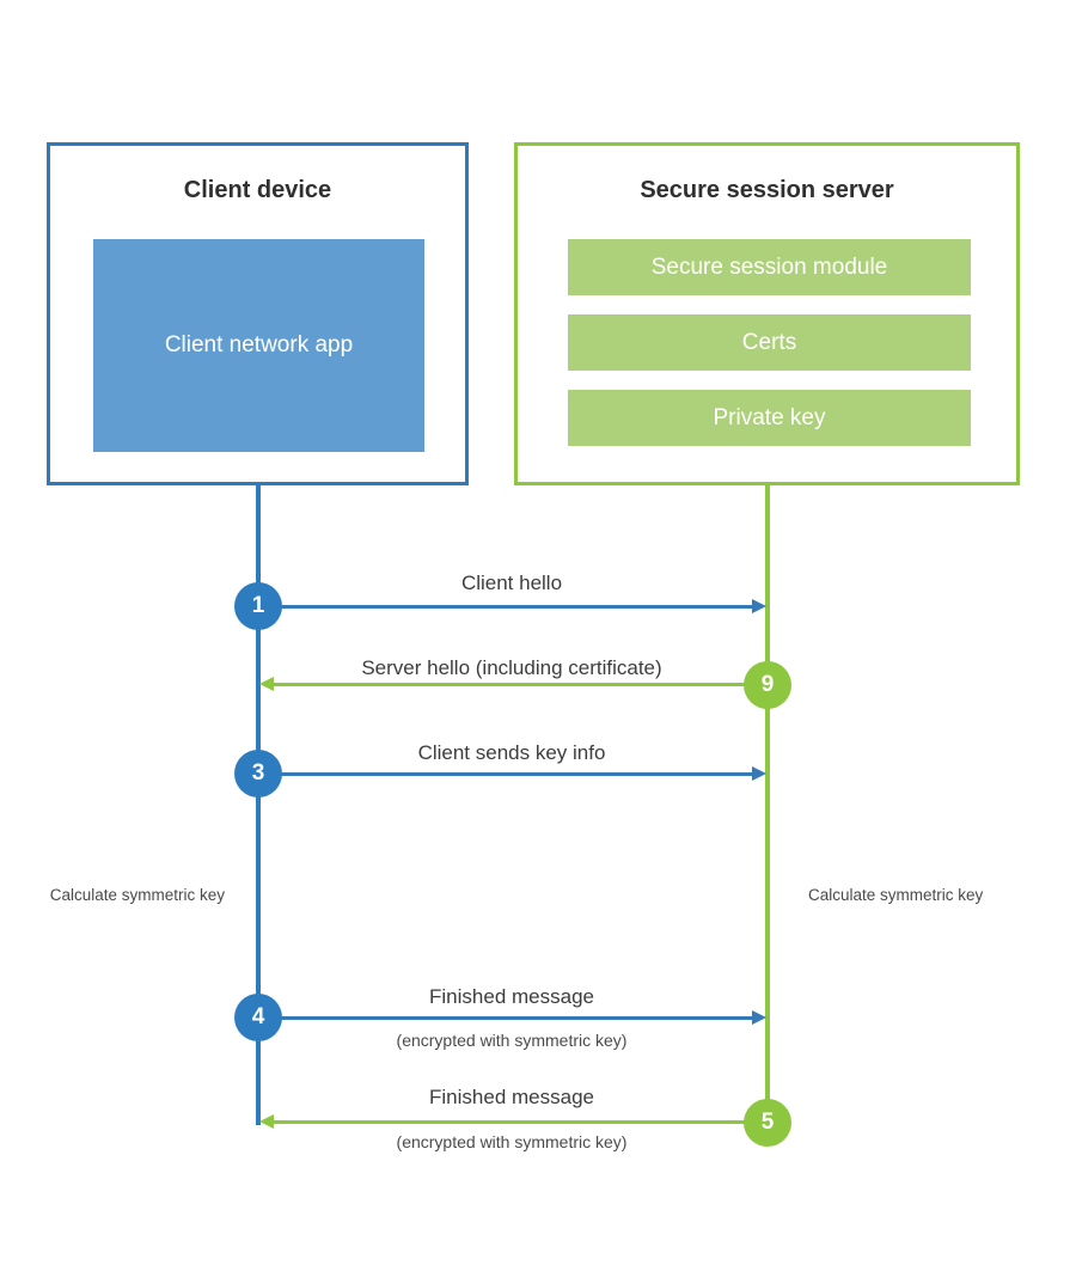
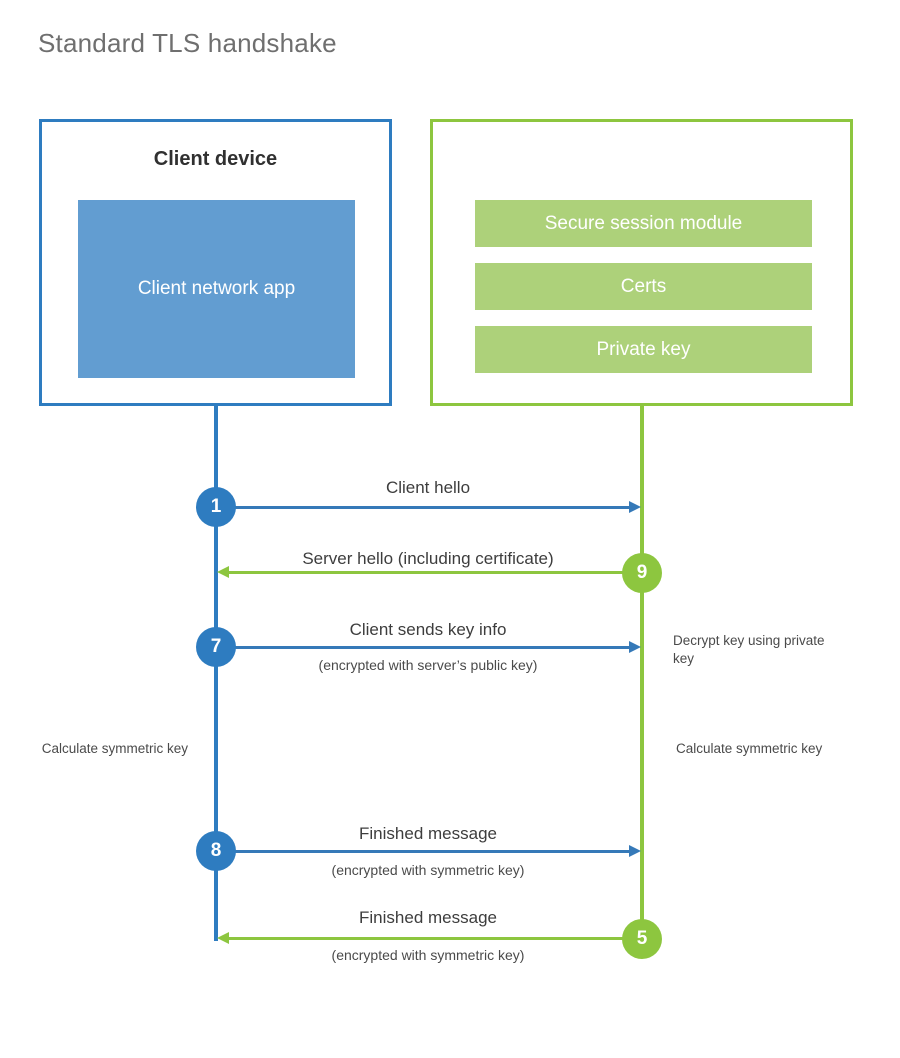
+ Standard TLS handshake
  Client device
  Client network app
- Secure session server
  Secure session module
  Certs
  Private key
  Client hello
  1
  Server hello (including certificate)
  9
  Client sends key info
+ (encrypted with server’s public key)
- 3
+ 7
+ Decrypt key using private key
  Calculate symmetric key
  Calculate symmetric key
  Finished message
  (encrypted with symmetric key)
- 4
+ 8
  Finished message
  (encrypted with symmetric key)
  5
